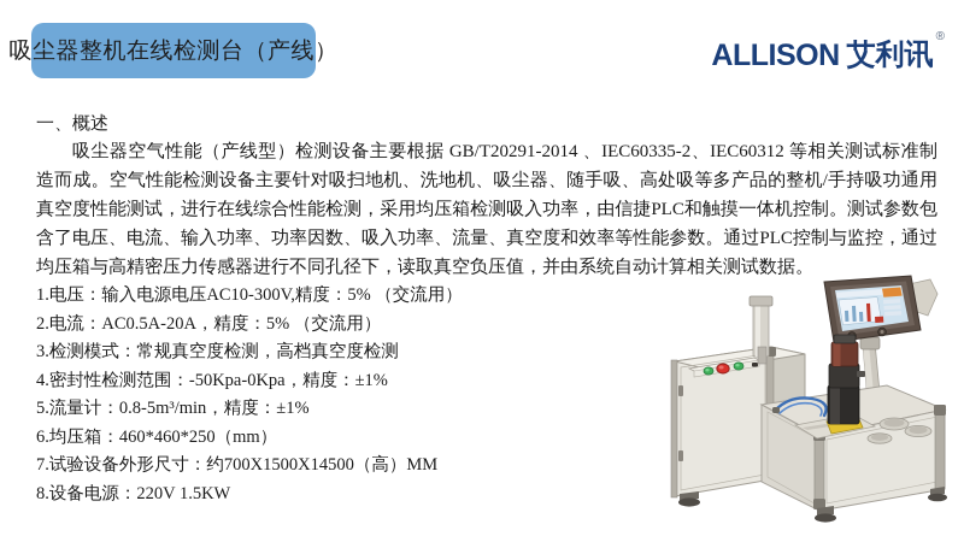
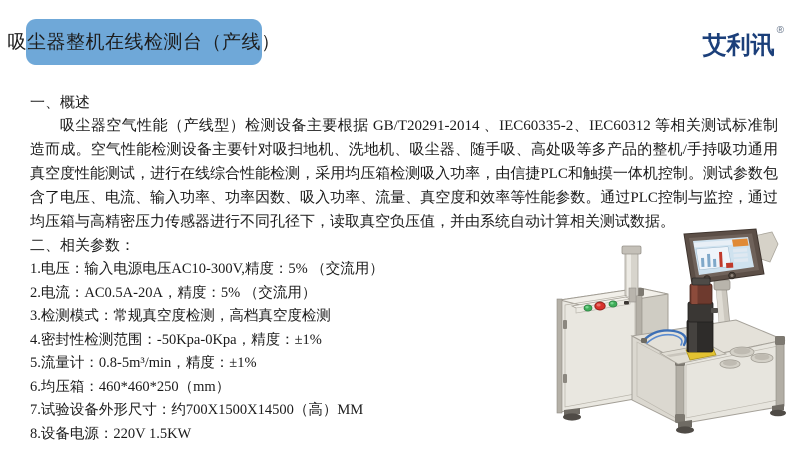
  吸尘器整机在线检测台（产线）
- ALLISON
  艾利讯
  ®
  一、概述
  吸尘器空气性能（产线型）检测设备主要根据 GB/T20291-2014 、IEC60335-2、IEC60312 等相关测试标准制造而成。空气性能检测设备主要针对吸扫地机、洗地机、吸尘器、随手吸、高处吸等多产品的整机/手持吸功通用真空度性能测试，进行在线综合性能检测，采用均压箱检测吸入功率，由信捷PLC和触摸一体机控制。测试参数包含了电压、电流、输入功率、功率因数、吸入功率、流量、真空度和效率等性能参数。通过PLC控制与监控，通过均压箱与高精密压力传感器进行不同孔径下，读取真空负压值，并由系统自动计算相关测试数据。
+ 二、相关参数：
  1.电压：输入电源电压AC10-300V,精度：5% （交流用）
  2.电流：AC0.5A-20A，精度：5% （交流用）
  3.检测模式：常规真空度检测，高档真空度检测
  4.密封性检测范围：-50Kpa-0Kpa，精度：±1%
  5.流量计：0.8-5m³/min，精度：±1%
  6.均压箱：460*460*250（mm）
  7.试验设备外形尺寸：约700X1500X14500（高）MM
  8.设备电源：220V 1.5KW
